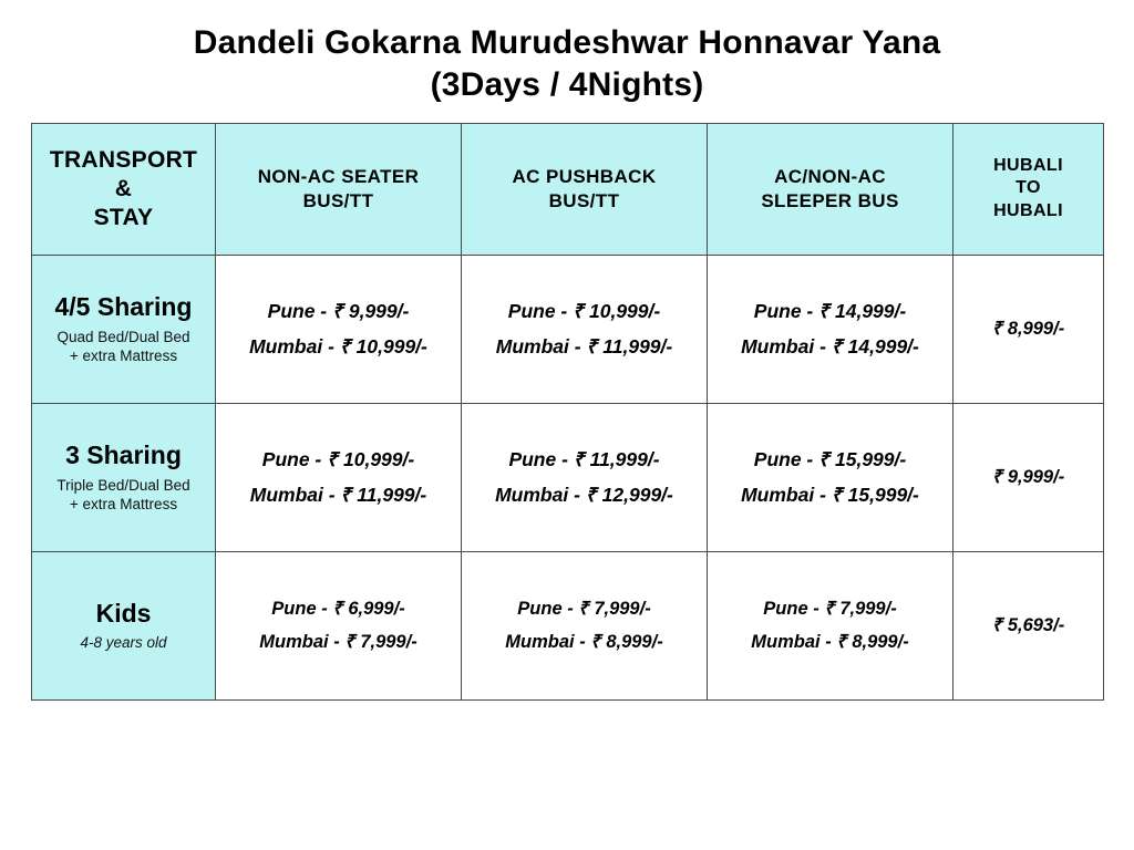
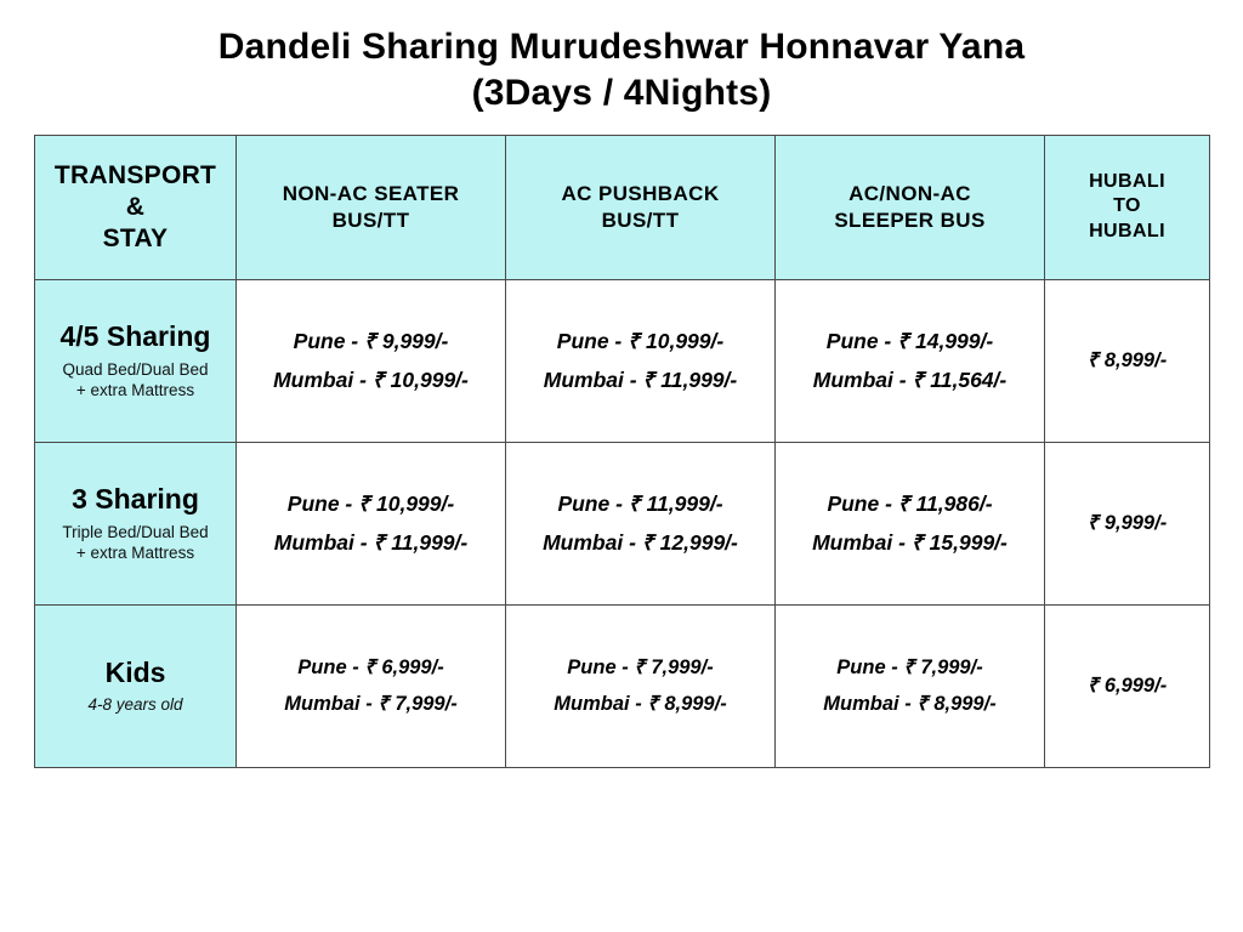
- Dandeli Gokarna Murudeshwar Honnavar Yana
+ Dandeli Sharing Murudeshwar Honnavar Yana
  (3Days / 4Nights)
  TRANSPORT & STAY	NON-AC SEATER BUS/TT	AC PUSHBACK BUS/TT	AC/NON-AC SLEEPER BUS	HUBALI TO HUBALI
- 4/5 Sharing Quad Bed/Dual Bed + extra Mattress	Pune - ₹ 9,999/- Mumbai - ₹ 10,999/-	Pune - ₹ 10,999/- Mumbai - ₹ 11,999/-	Pune - ₹ 14,999/- Mumbai - ₹ 14,999/-	₹ 8,999/-
+ 4/5 Sharing Quad Bed/Dual Bed + extra Mattress	Pune - ₹ 9,999/- Mumbai - ₹ 10,999/-	Pune - ₹ 10,999/- Mumbai - ₹ 11,999/-	Pune - ₹ 14,999/- Mumbai - ₹ 11,564/-	₹ 8,999/-
- 3 Sharing Triple Bed/Dual Bed + extra Mattress	Pune - ₹ 10,999/- Mumbai - ₹ 11,999/-	Pune - ₹ 11,999/- Mumbai - ₹ 12,999/-	Pune - ₹ 15,999/- Mumbai - ₹ 15,999/-	₹ 9,999/-
+ 3 Sharing Triple Bed/Dual Bed + extra Mattress	Pune - ₹ 10,999/- Mumbai - ₹ 11,999/-	Pune - ₹ 11,999/- Mumbai - ₹ 12,999/-	Pune - ₹ 11,986/- Mumbai - ₹ 15,999/-	₹ 9,999/-
- Kids 4-8 years old	Pune - ₹ 6,999/- Mumbai - ₹ 7,999/-	Pune - ₹ 7,999/- Mumbai - ₹ 8,999/-	Pune - ₹ 7,999/- Mumbai - ₹ 8,999/-	₹ 5,693/-
+ Kids 4-8 years old	Pune - ₹ 6,999/- Mumbai - ₹ 7,999/-	Pune - ₹ 7,999/- Mumbai - ₹ 8,999/-	Pune - ₹ 7,999/- Mumbai - ₹ 8,999/-	₹ 6,999/-
